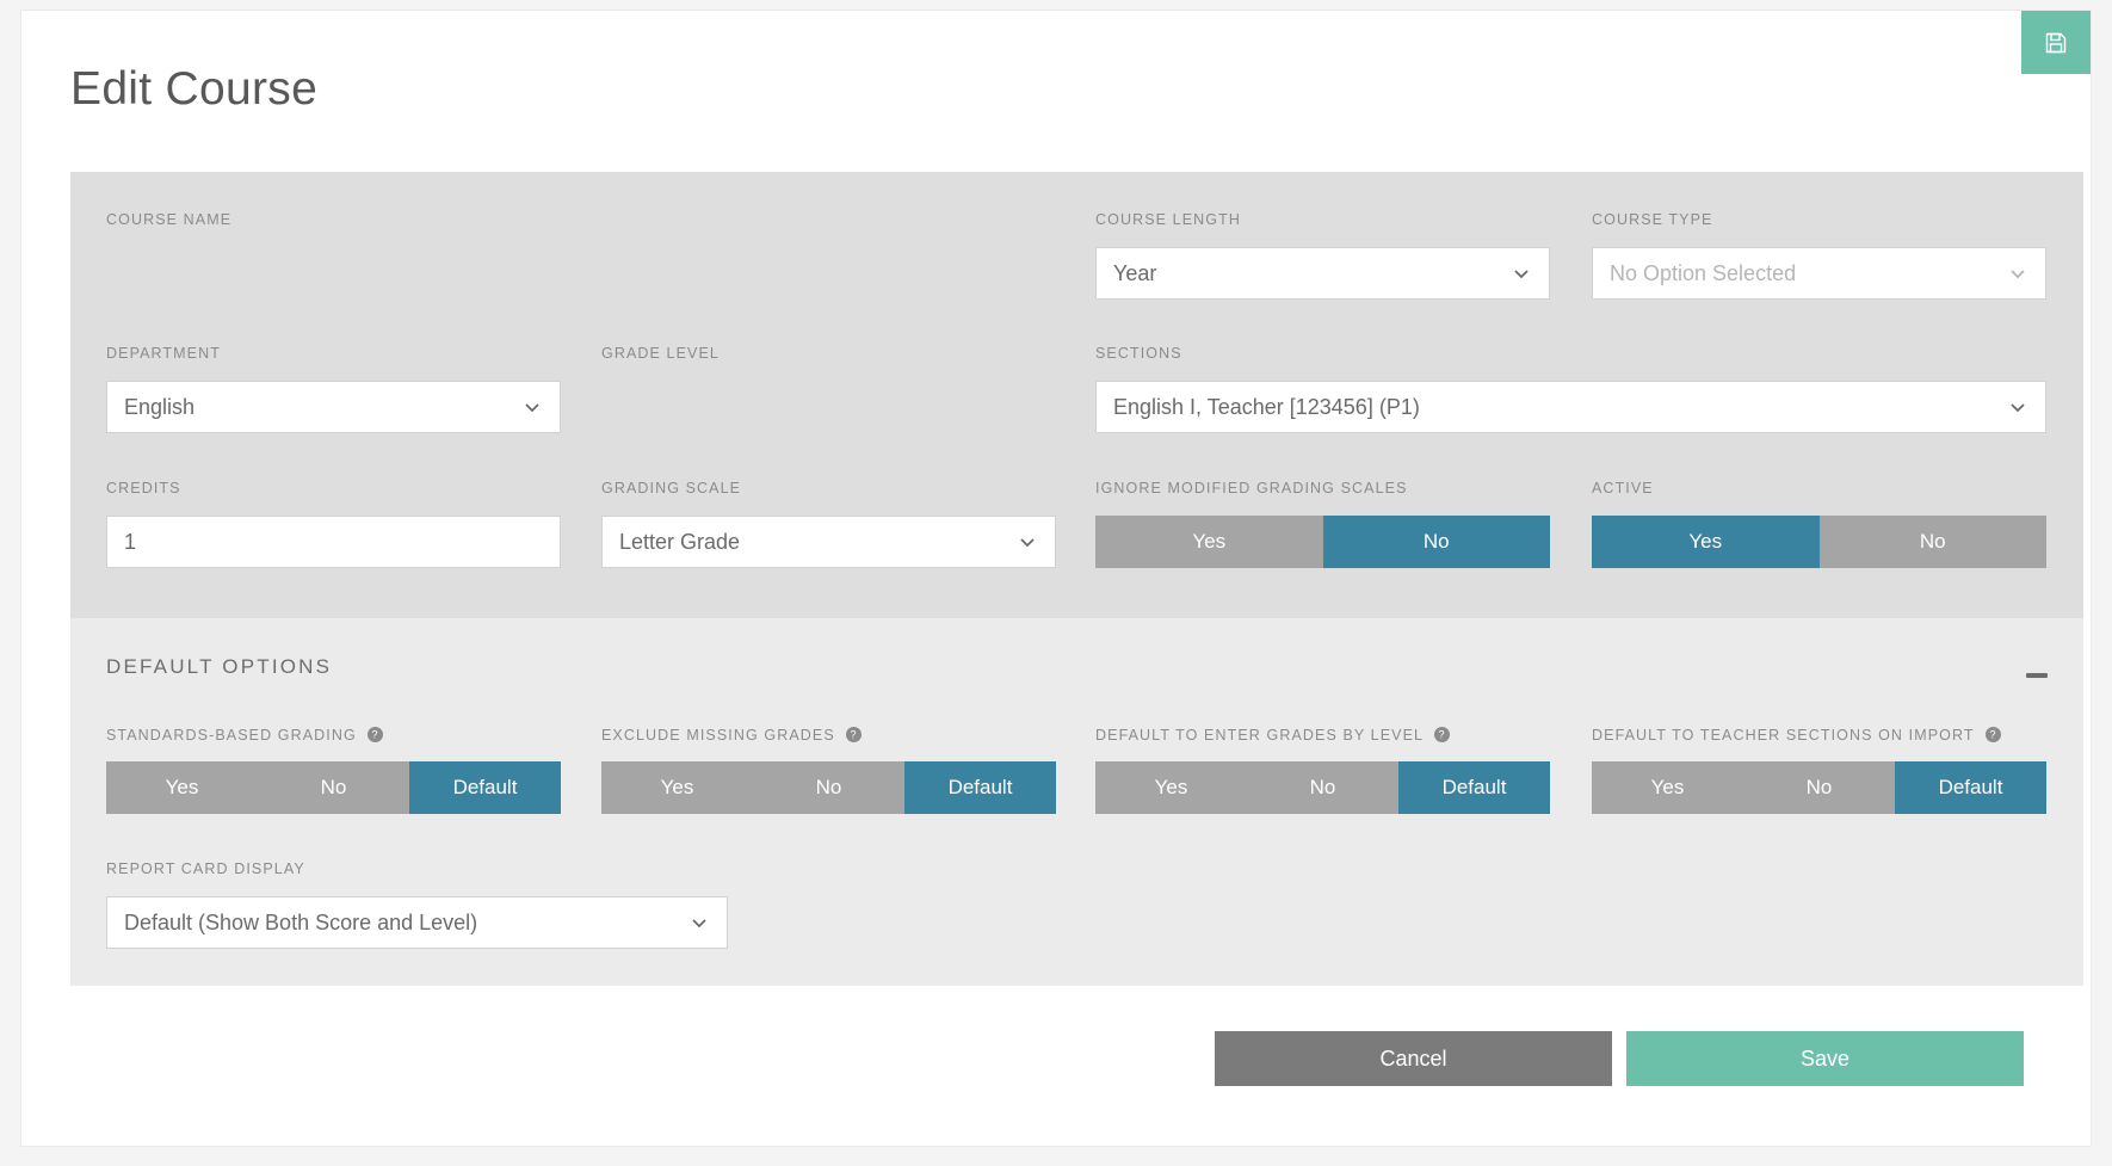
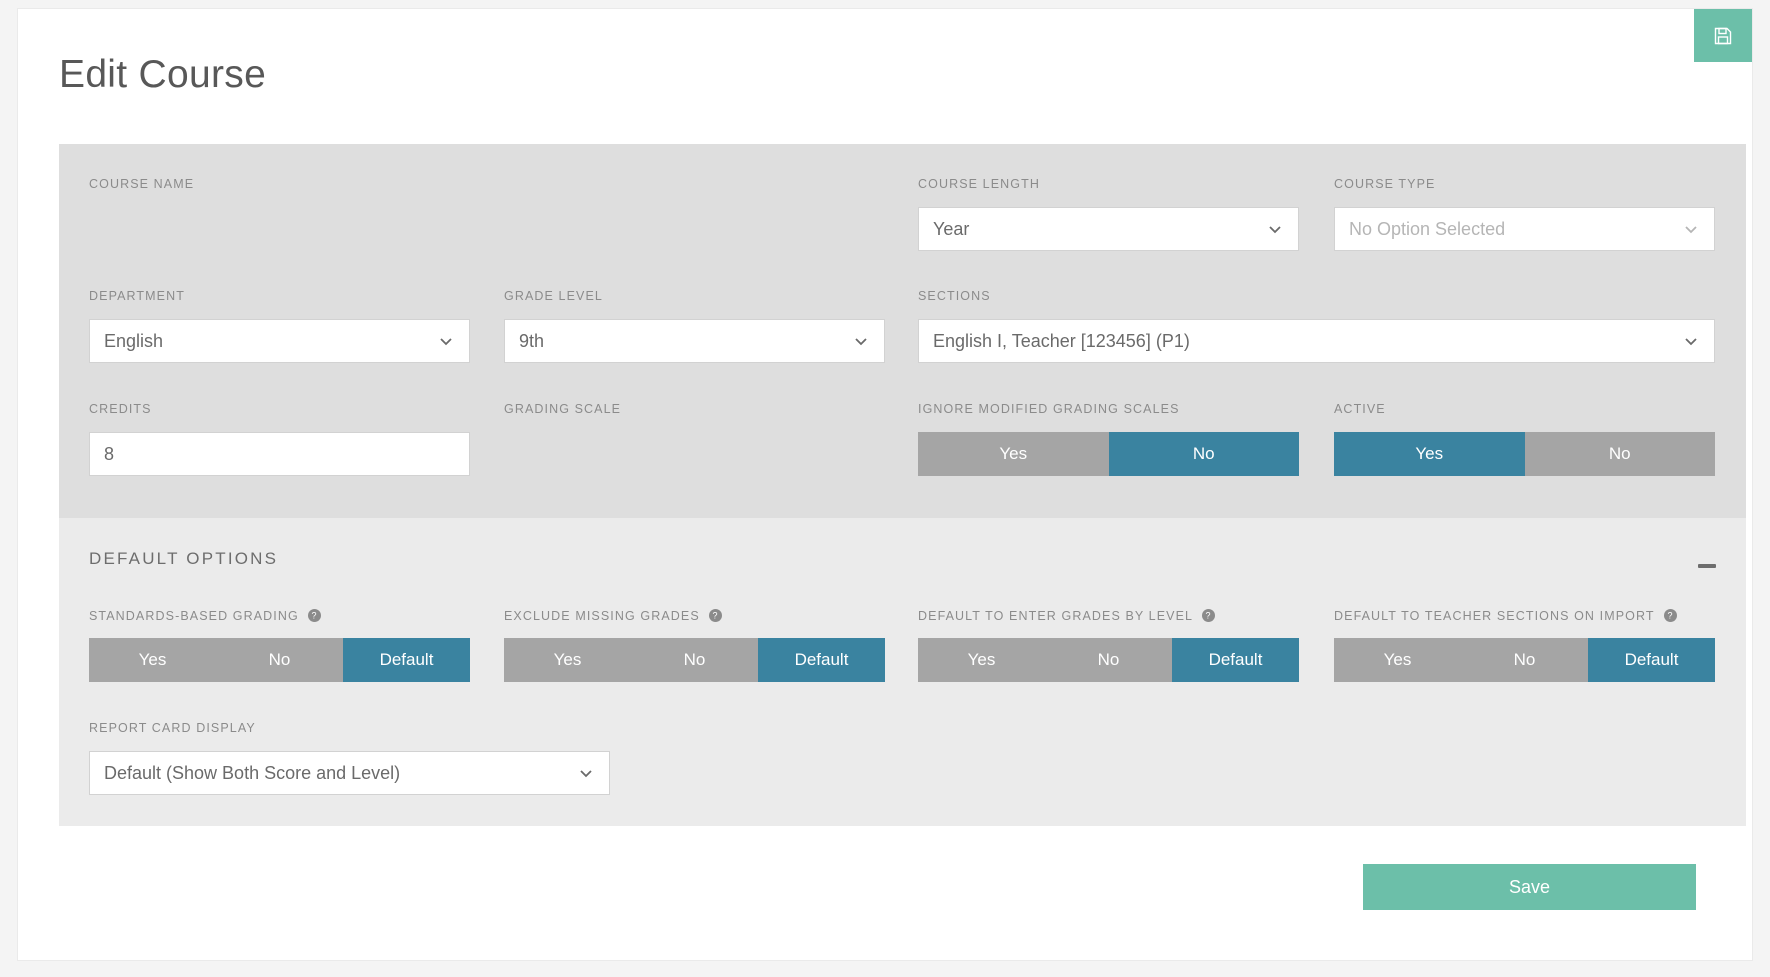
  Edit Course
  COURSE NAME
  COURSE LENGTH
  Year
  COURSE TYPE
  No Option Selected
  DEPARTMENT
  English
  GRADE LEVEL
+ 9th
  SECTIONS
  English I, Teacher [123456] (P1)
  CREDITS
- 1
+ 8
  GRADING SCALE
- Letter Grade
  IGNORE MODIFIED GRADING SCALES
  Yes
  No
  ACTIVE
  Yes
  No
  DEFAULT OPTIONS
  STANDARDS-BASED GRADING
  ?
  Yes
  No
  Default
  EXCLUDE MISSING GRADES
  ?
  Yes
  No
  Default
  DEFAULT TO ENTER GRADES BY LEVEL
  ?
  Yes
  No
  Default
  DEFAULT TO TEACHER SECTIONS ON IMPORT
  ?
  Yes
  No
  Default
  REPORT CARD DISPLAY
  Default (Show Both Score and Level)
- Cancel
  Save
